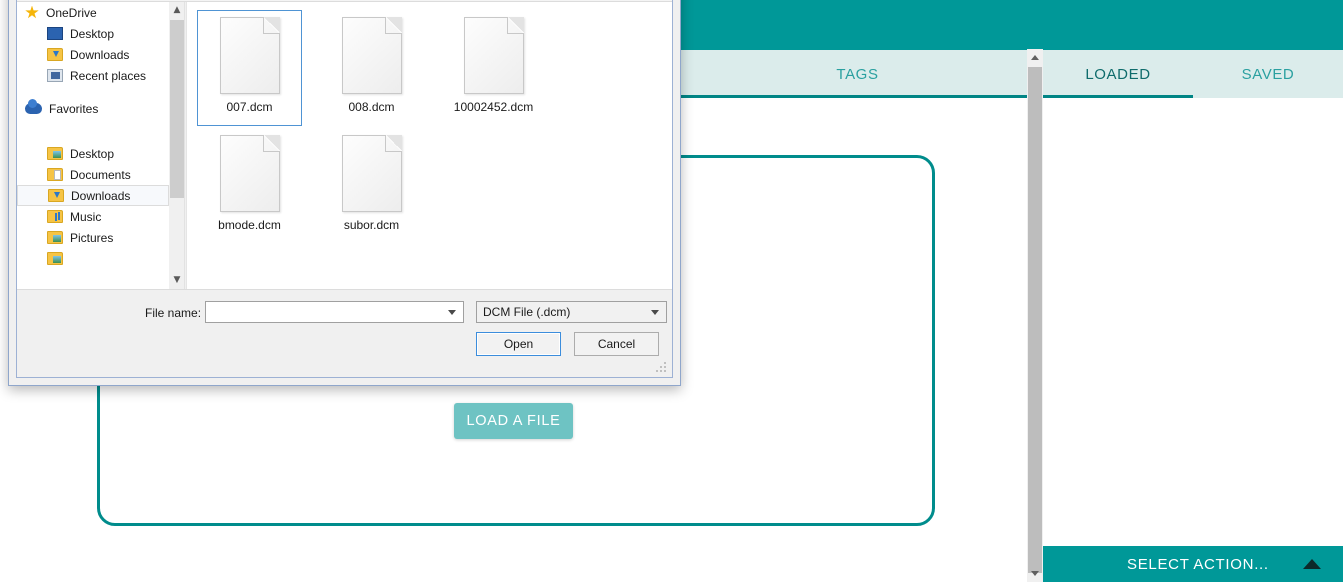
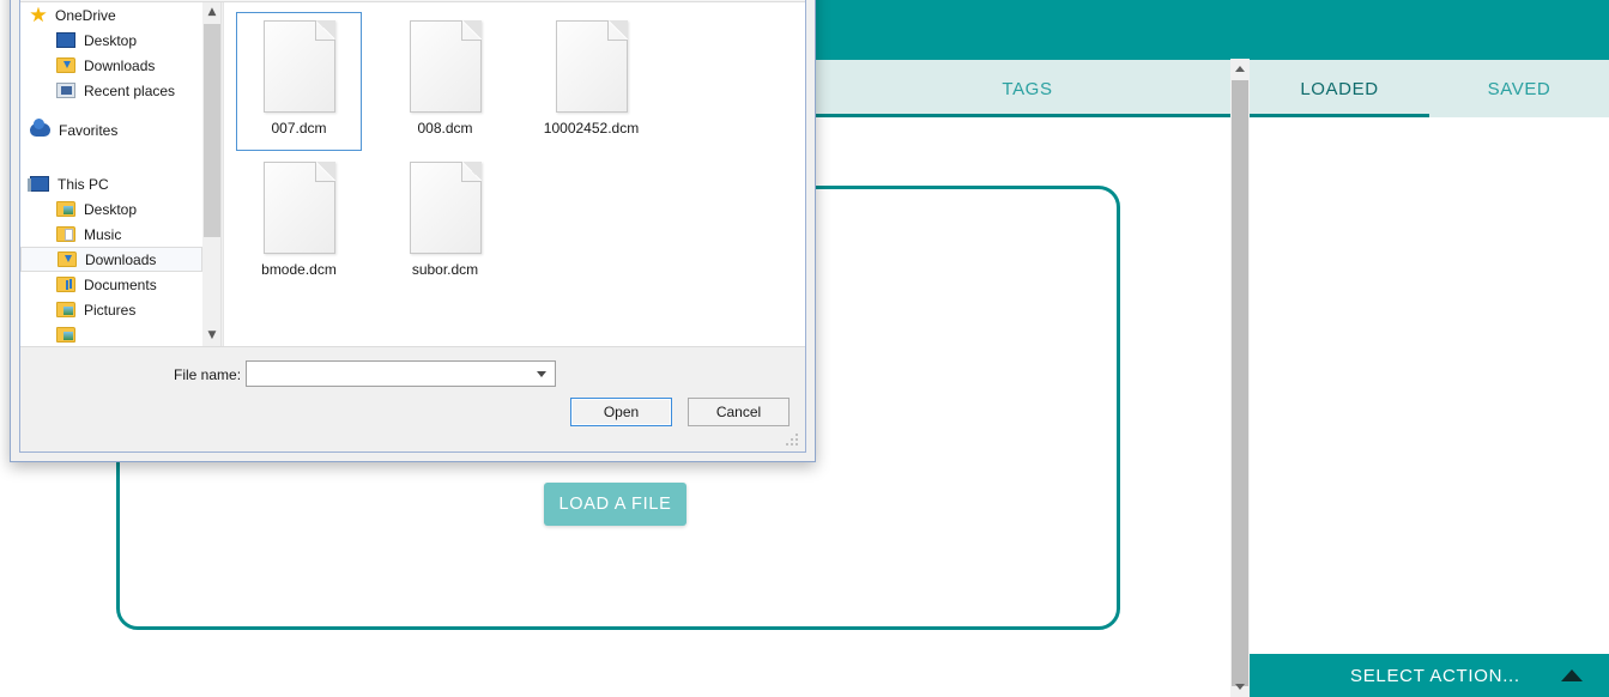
  TAGS
  LOADED
  SAVED
  LOAD A FILE
  SELECT ACTION...
  OneDrive
  Desktop
  Downloads
  Recent places
  Favorites
+ This PC
  Desktop
- Documents
+ Music
  Downloads
- Music
+ Documents
  Pictures
  ▲
  ▼
  007.dcm
  008.dcm
  10002452.dcm
  bmode.dcm
  subor.dcm
  File name:
- DCM File (.dcm)
  Open
  Cancel
